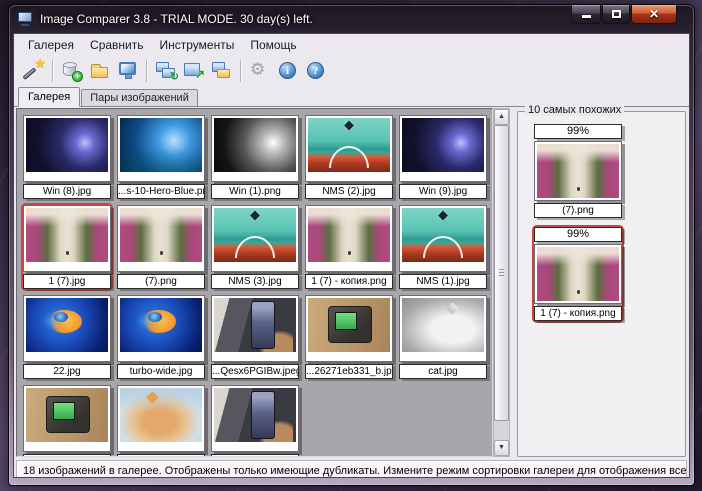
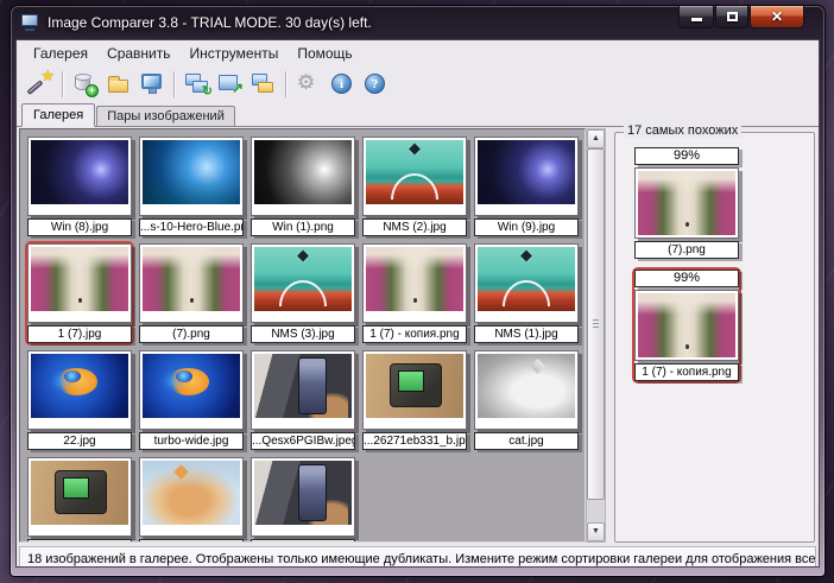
  Image Comparer 3.8 - TRIAL MODE. 30 day(s) left.
  ✕
  Галерея
  Сравнить
  Инструменты
  Помощь
  ★
  +
  ↻
  ↗
  ⚙
  i
  ?
  Галерея
  Пары изображений
  Win (8).jpg
  ...s-10-Hero-Blue.p
  Win (1).png
  NMS (2).jpg
  Win (9).jpg
  1 (7).jpg
  (7).png
  NMS (3).jpg
  1 (7) - копия.png
  NMS (1).jpg
  22.jpg
  turbo-wide.jpg
  ...Qesx6PGIBw.jpeg
  ...26271eb331_b.jp
  cat.jpg
  99%
  (7).png
  99%
  1 (7) - копия.png
- 10 самых похожих
+ 17 самых похожих
  18 изображений в галерее. Отображены только имеющие дубликаты. Измените режим сортировки галереи для отображения все
